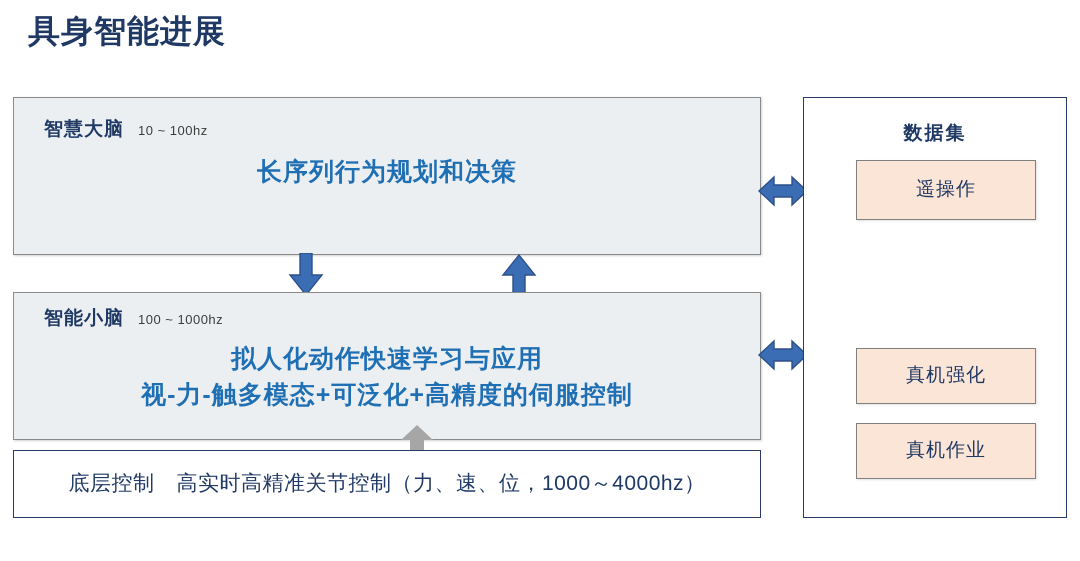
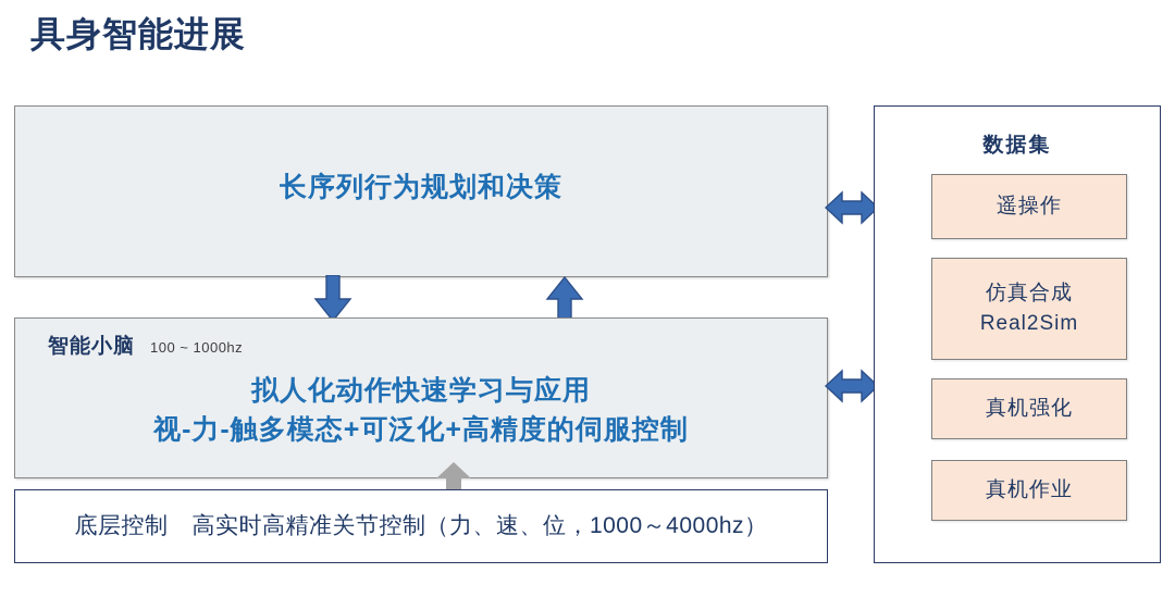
  具身智能进展
- 智慧大脑
- 10 ~ 100hz
  长序列行为规划和决策
  智能小脑
  100 ~ 1000hz
  拟人化动作快速学习与应用
  视-力-触多模态+可泛化+高精度的伺服控制
  底层控制 高实时高精准关节控制（力、速、位，1000～4000hz）
  数据集
  遥操作
+ 仿真合成
+ Real2Sim
  真机强化
  真机作业
